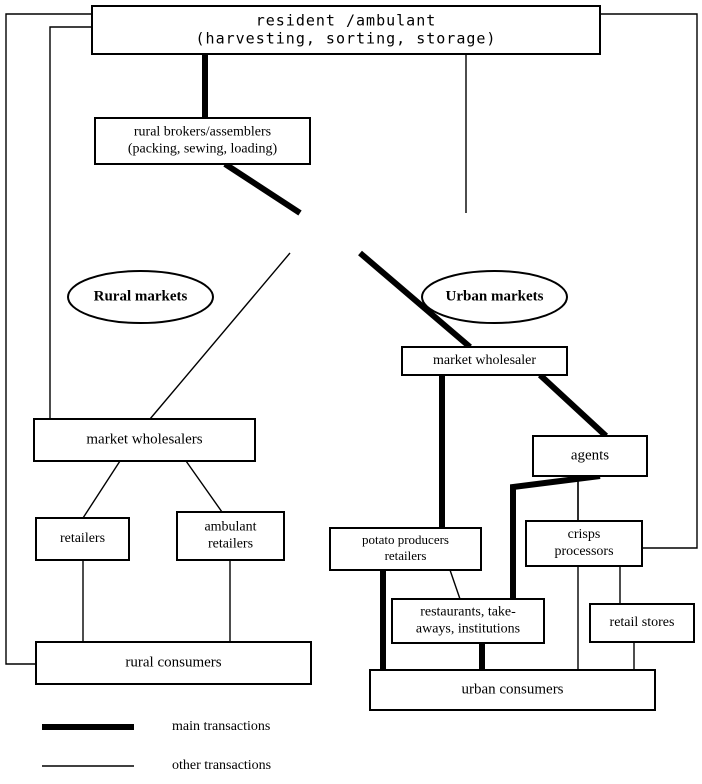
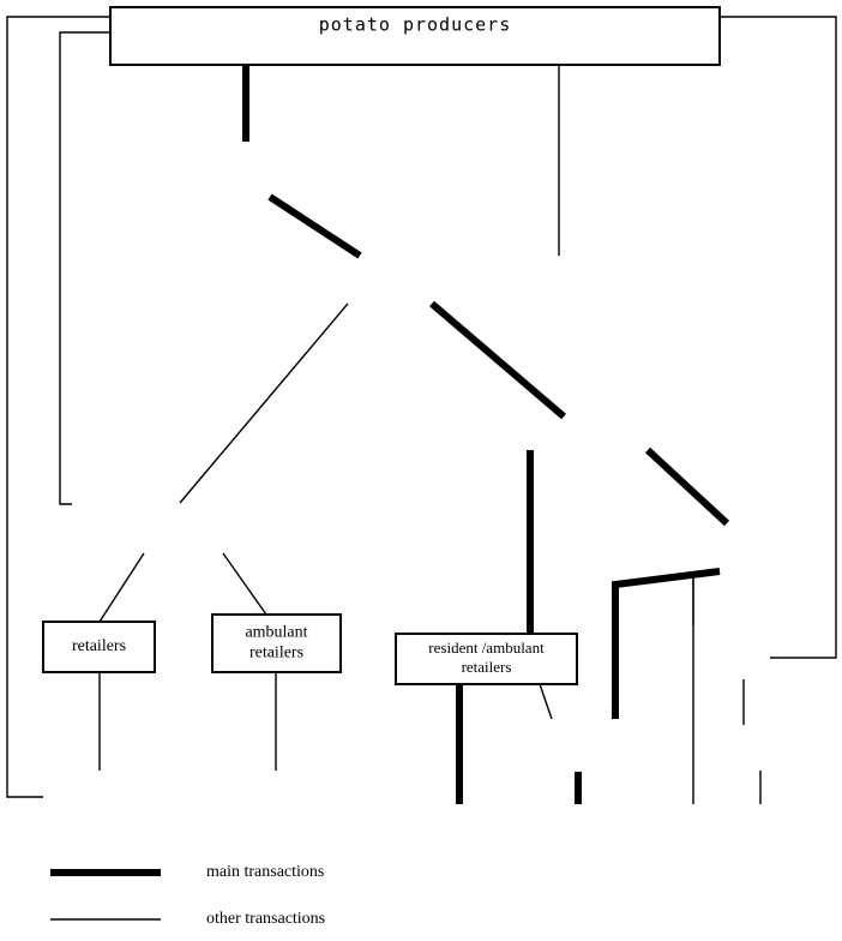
- resident /ambulant
+ potato producers
- (harvesting, sorting, storage)
- rural brokers/assemblers
- (packing, sewing, loading)
- Rural markets
- Urban markets
- market wholesaler
- market wholesalers
- agents
  retailers
  ambulant
  retailers
- potato producers
+ resident /ambulant
  retailers
- crisps
- processors
- restaurants, take-
- aways, institutions
- retail stores
- rural consumers
- urban consumers
  main transactions
  other transactions
